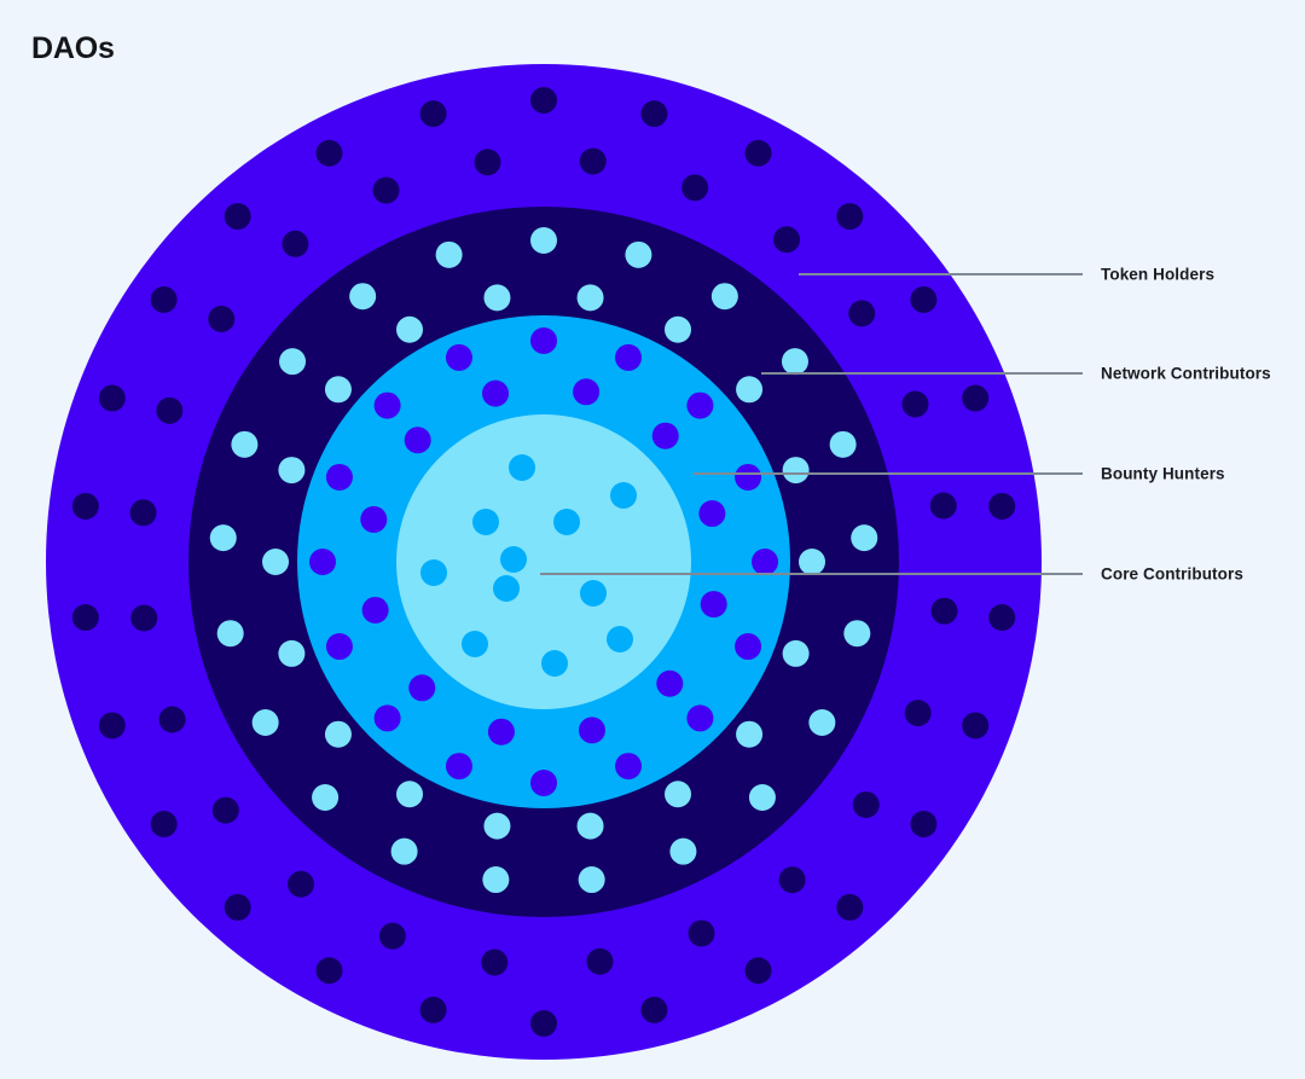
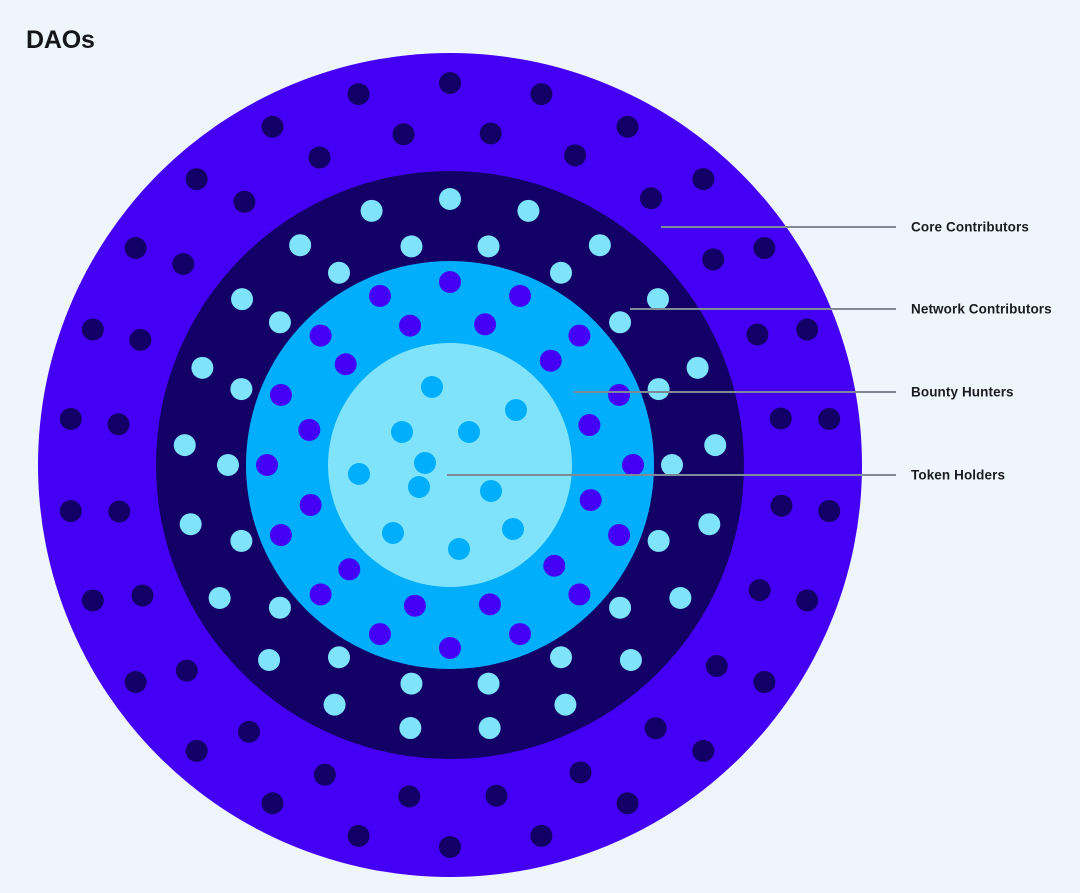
  DAOs
- Token Holders
+ Core Contributors
  Network Contributors
  Bounty Hunters
- Core Contributors
+ Token Holders
